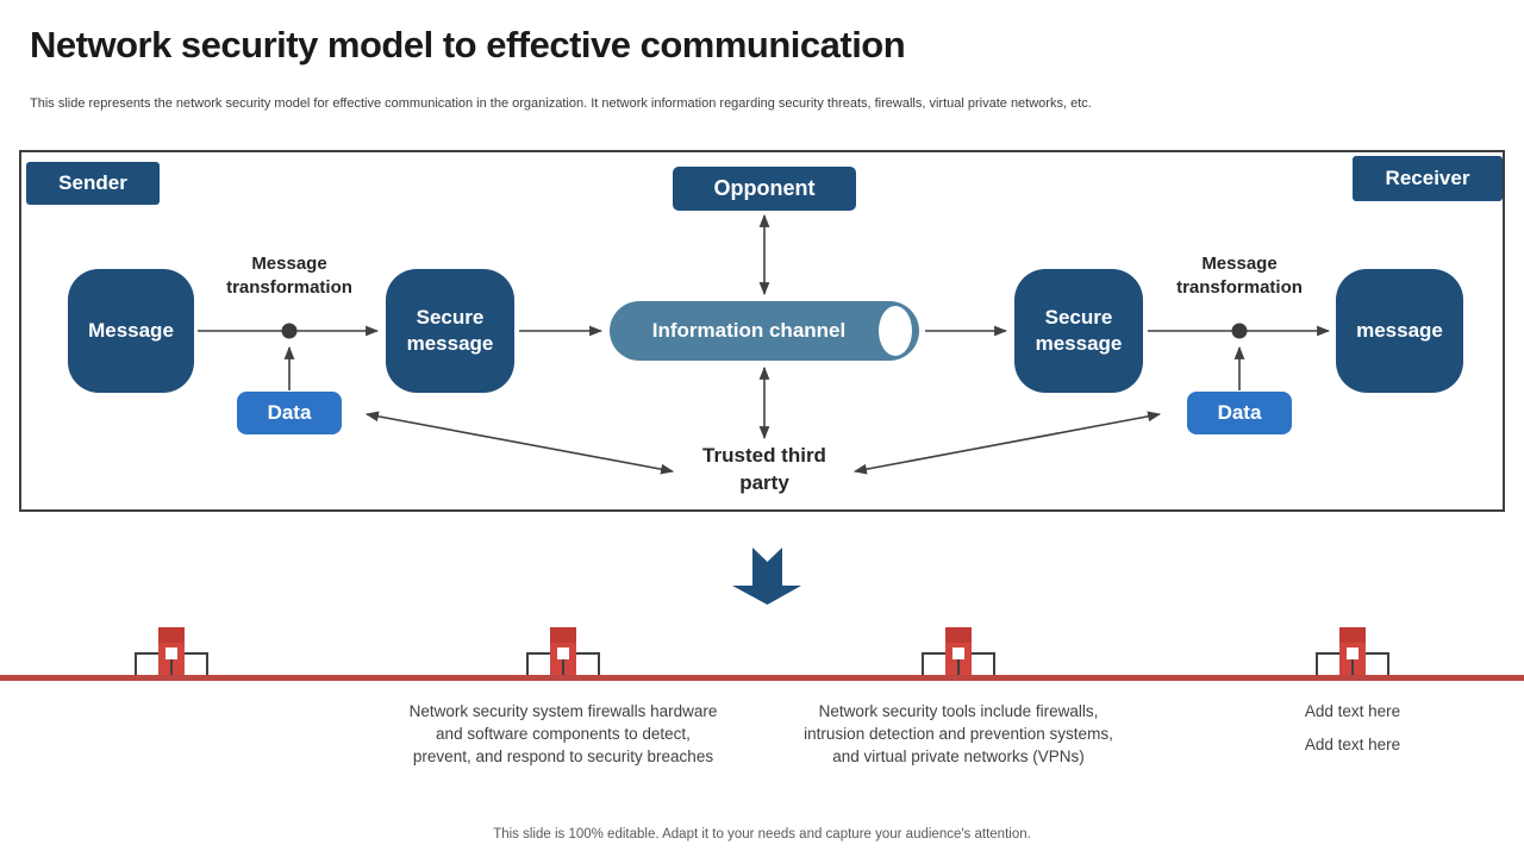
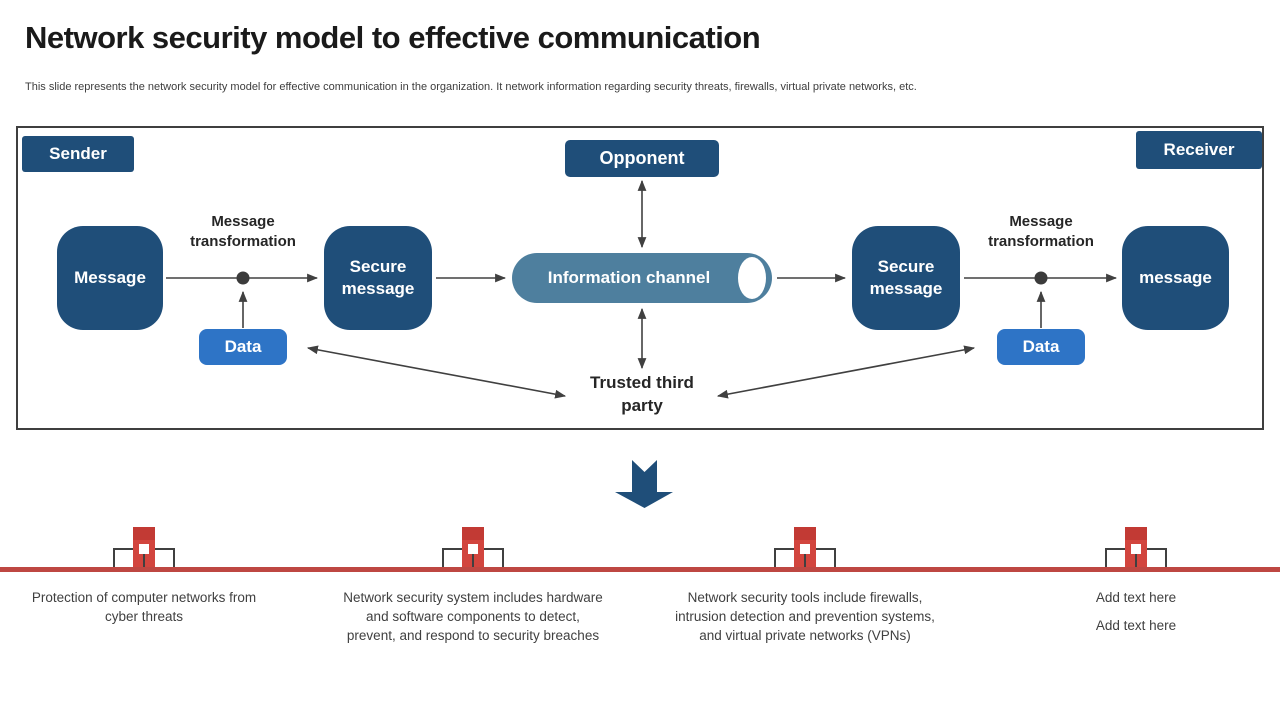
  Network security model to effective communication
  This slide represents the network security model for effective communication in the organization. It network information regarding security threats, firewalls, virtual private networks, etc.
  Sender
  Opponent
  Receiver
  Message
  Message transformation
  Secure message
  Information channel
  Secure message
  Message transformation
  message
  Data
  Data
  Trusted third party
+ Protection of computer networks from cyber threats
- Network security system firewalls hardware and software components to detect, prevent, and respond to security breaches
+ Network security system includes hardware and software components to detect, prevent, and respond to security breaches
  Network security tools include firewalls, intrusion detection and prevention systems, and virtual private networks (VPNs)
  Add text here
  Add text here
- This slide is 100% editable. Adapt it to your needs and capture your audience's attention.
